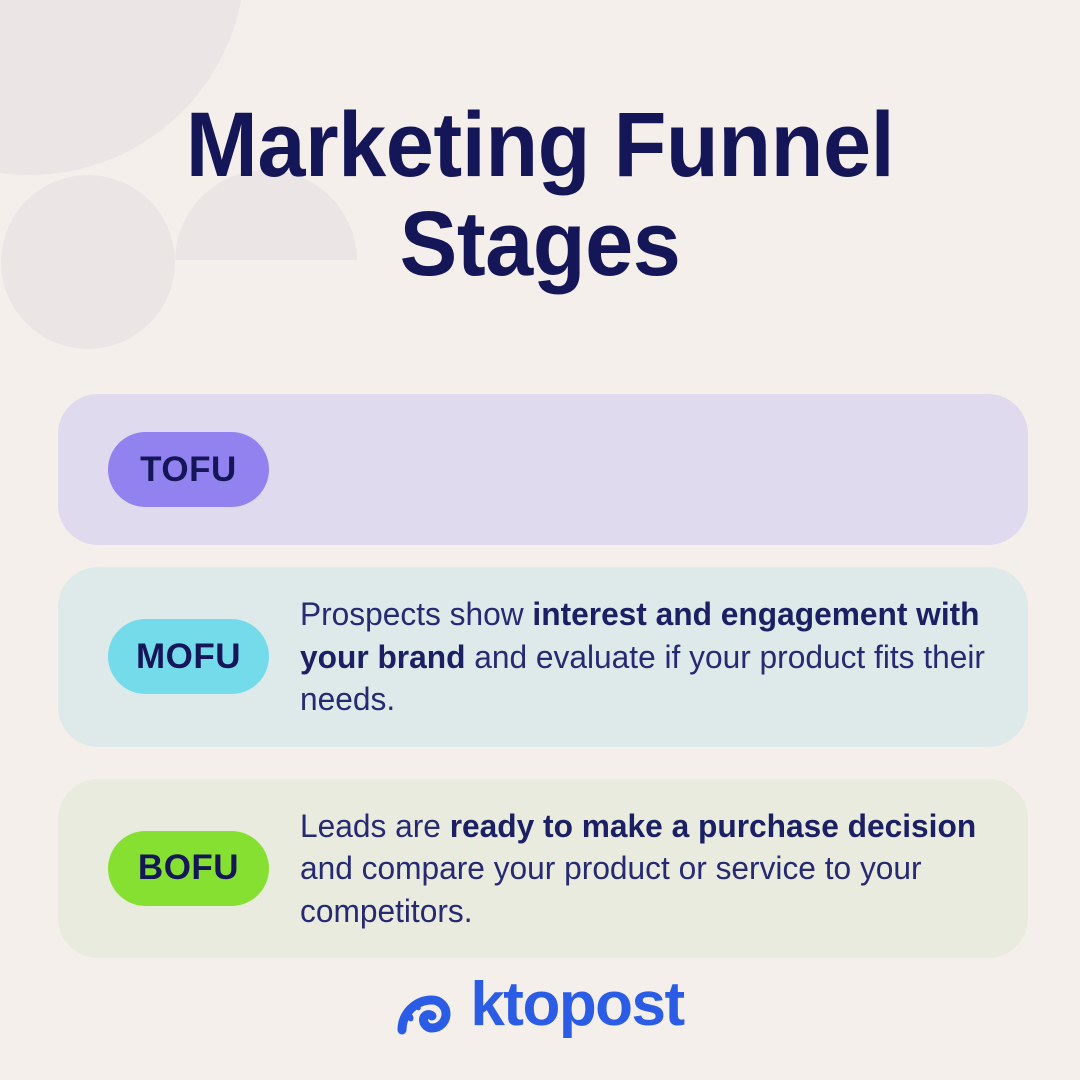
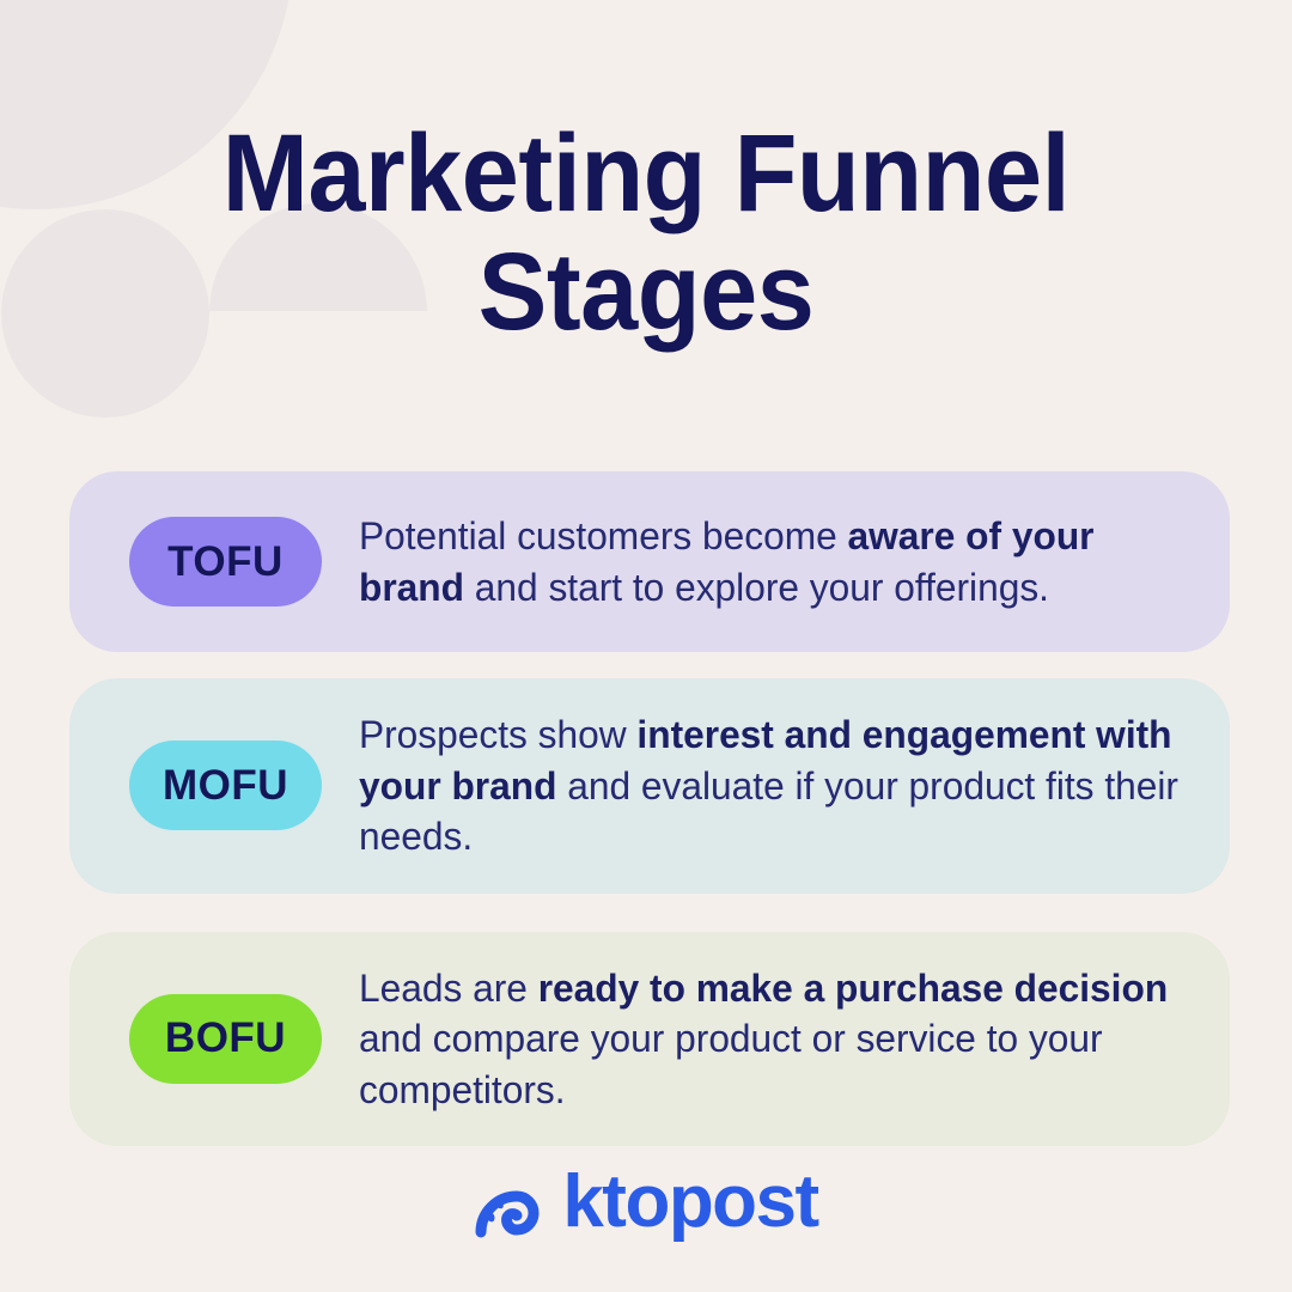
  Marketing Funnel Stages
  TOFU
+ Potential customers become aware of your brand and start to explore your offerings.
  MOFU
  Prospects show interest and engagement with your brand and evaluate if your product fits their needs.
  BOFU
  Leads are ready to make a purchase decision and compare your product or service to your competitors.
  ktopost
